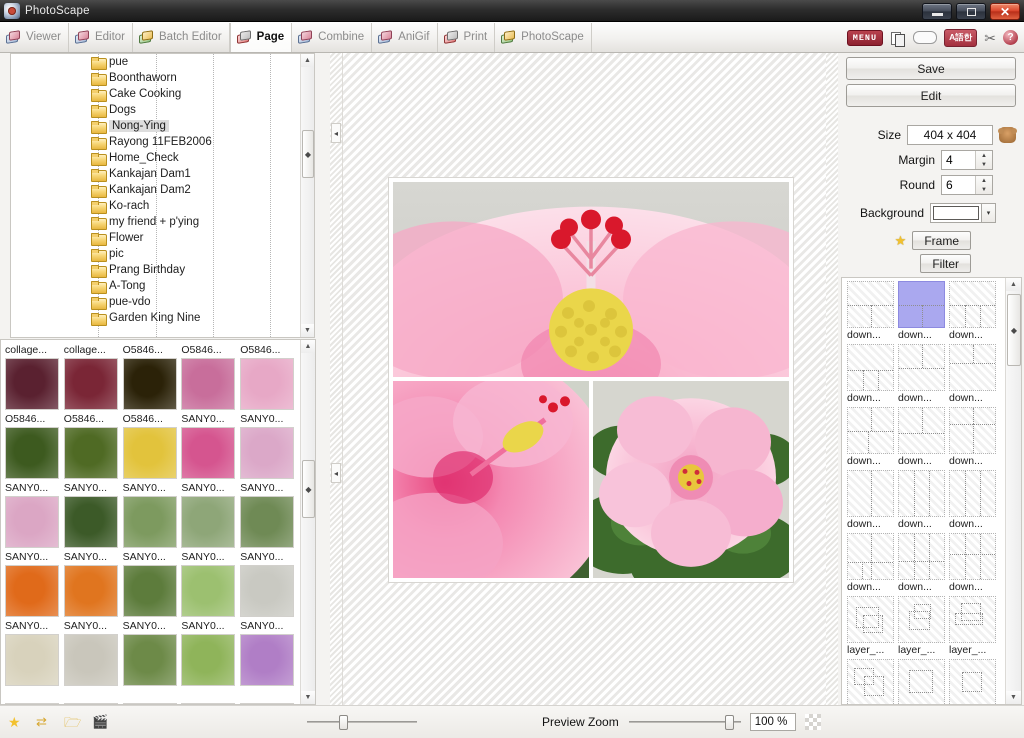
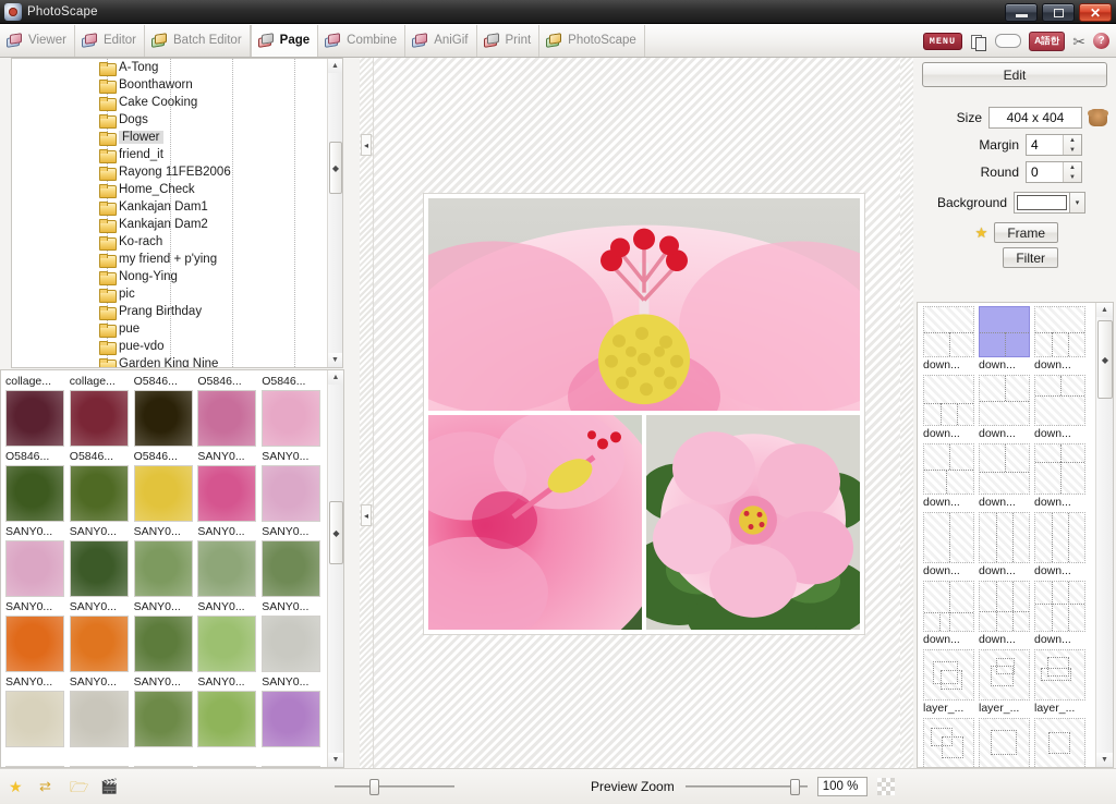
  PhotoScape
  ✕
  Viewer
  Editor
  Batch Editor
  Page
  Combine
  AniGif
  Print
  PhotoScape
  MENU
  A語한
  ✂
  ?
- pue
+ A-Tong
  Boonthaworn
  Cake Cooking
  Dogs
- Nong-Ying
+ Flower
+ friend_it
  Rayong 11FEB2006
  Home_Check
  Kankajan Dam1
  Kankajan Dam2
  Ko-rach
  my friend + p'ying
- Flower
+ Nong-Ying
  pic
  Prang Birthday
- A-Tong
+ pue
  pue-vdo
  Garden King Nine
  ◆
  collage...
  collage...
  O5846...
  O5846...
  O5846...
  O5846...
  O5846...
  O5846...
  SANY0...
  SANY0...
  SANY0...
  SANY0...
  SANY0...
  SANY0...
  SANY0...
  SANY0...
  SANY0...
  SANY0...
  SANY0...
  SANY0...
  SANY0...
  SANY0...
  SANY0...
  SANY0...
  SANY0...
  ◆
  ◂
  ◂
- Save
  Edit
  Size
  404 x 404
  Margin
  4
  Round
- 6
+ 0
  Background
  ★
  Frame
  Filter
  down...
  down...
  down...
  down...
  down...
  down...
  down...
  down...
  down...
  down...
  down...
  down...
  down...
  down...
  down...
  layer_...
  layer_...
  layer_...
  ◆
  ★
  ⇄
  🗁
  🎬
  Preview Zoom
  100 %
